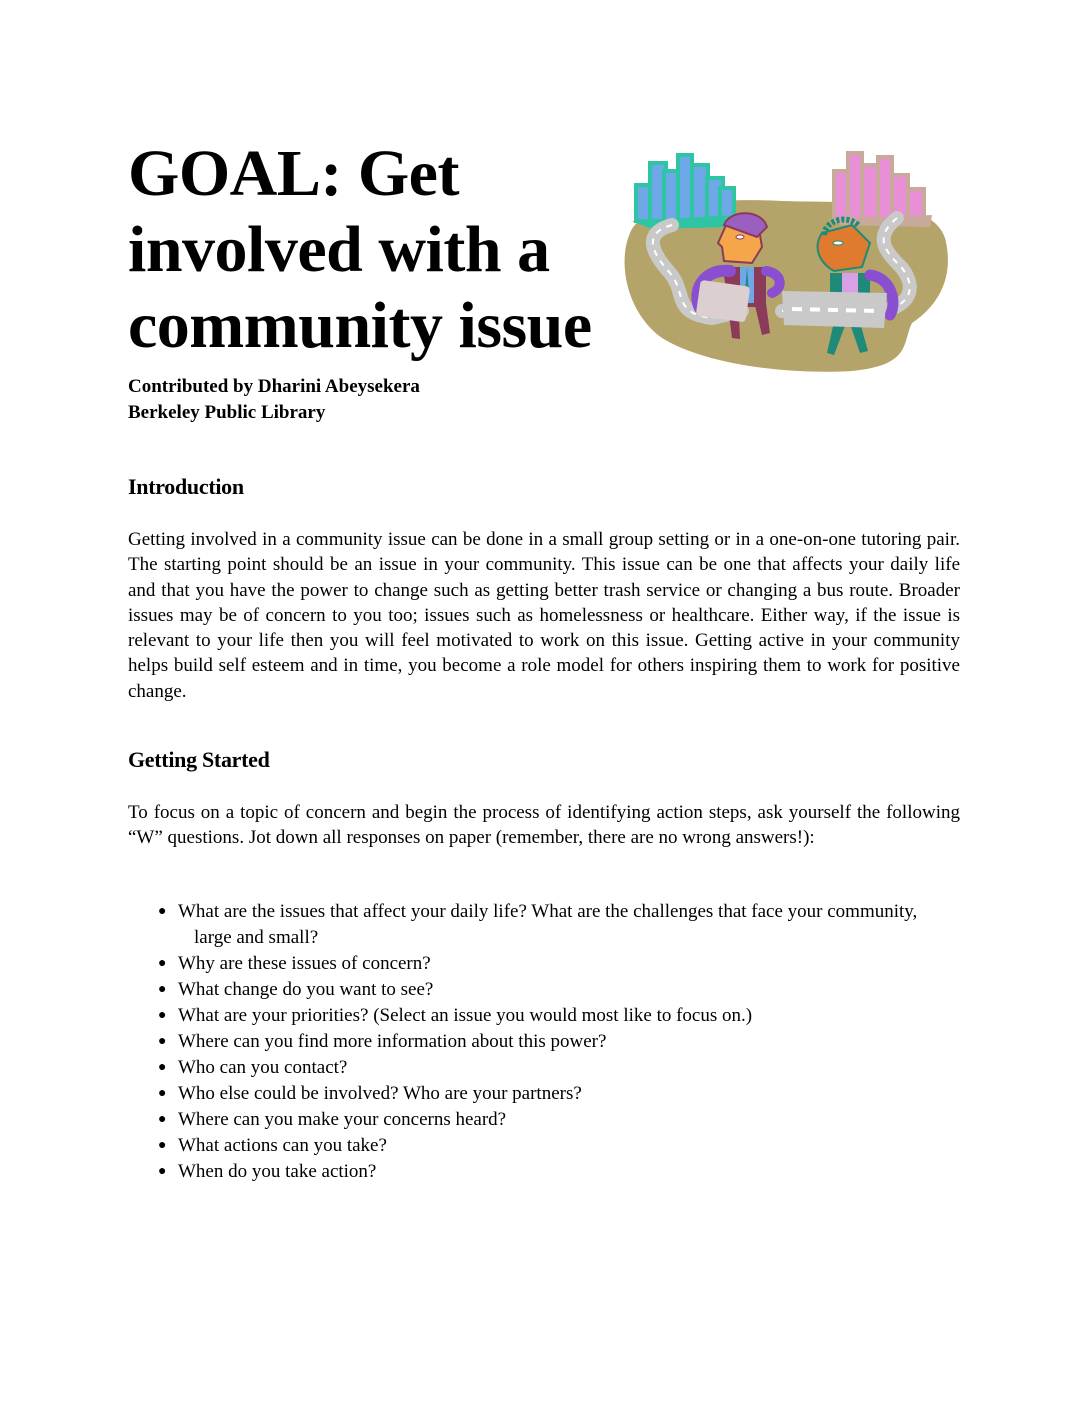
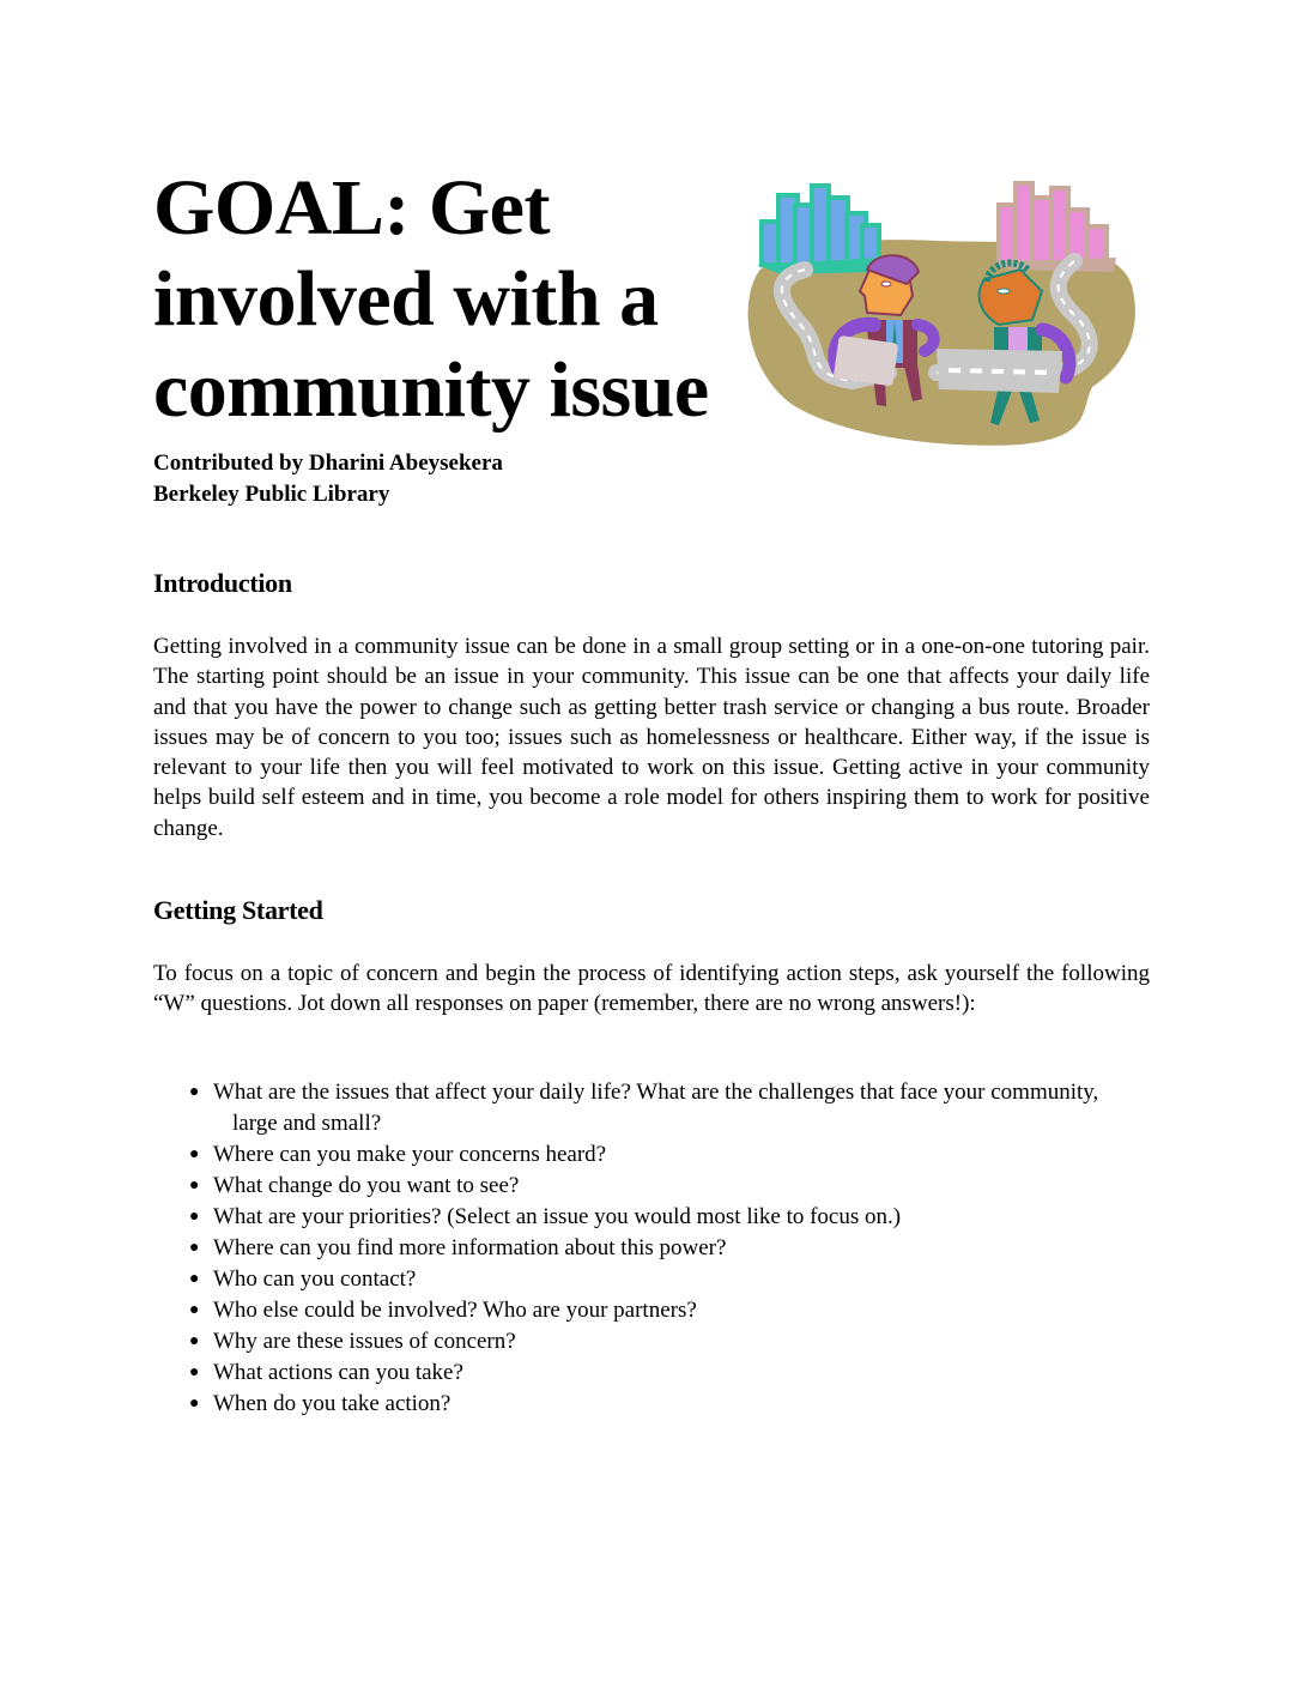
  GOAL: Get
  involved with a
  community issue
  Contributed by Dharini Abeysekera
  Berkeley Public Library
  Introduction
  Getting involved in a community issue can be done in a small group setting or in a one-on-one tutoring pair. The starting point should be an issue in your community. This issue can be one that affects your daily life and that you have the power to change such as getting better trash service or changing a bus route. Broader issues may be of concern to you too; issues such as homelessness or healthcare. Either way, if the issue is relevant to your life then you will feel motivated to work on this issue. Getting active in your community helps build self esteem and in time, you become a role model for others inspiring them to work for positive change.
  Getting Started
  To focus on a topic of concern and begin the process of identifying action steps, ask yourself the following “W” questions. Jot down all responses on paper (remember, there are no wrong answers!):
  ●
  What are the issues that affect your daily life? What are the challenges that face your community, large and small?
  ●
- Why are these issues of concern?
+ Where can you make your concerns heard?
  ●
  What change do you want to see?
  ●
  What are your priorities? (Select an issue you would most like to focus on.)
  ●
  Where can you find more information about this power?
  ●
  Who can you contact?
  ●
  Who else could be involved? Who are your partners?
  ●
- Where can you make your concerns heard?
+ Why are these issues of concern?
  ●
  What actions can you take?
  ●
  When do you take action?
